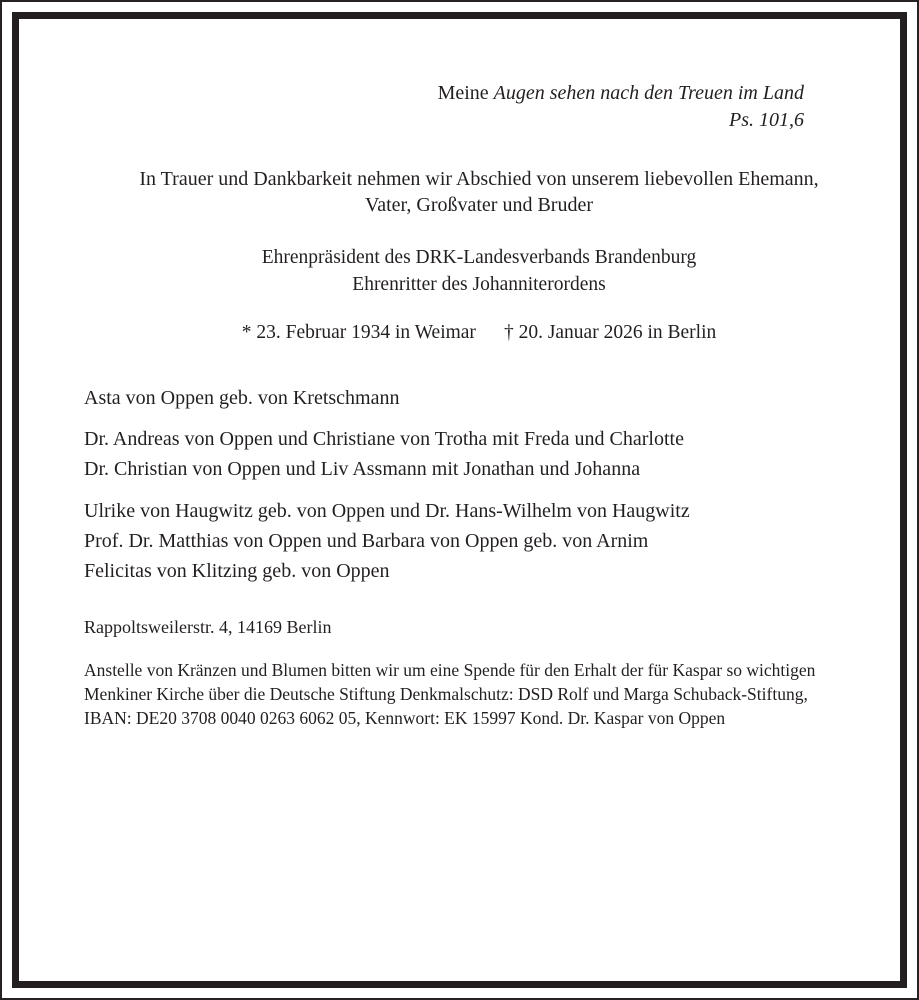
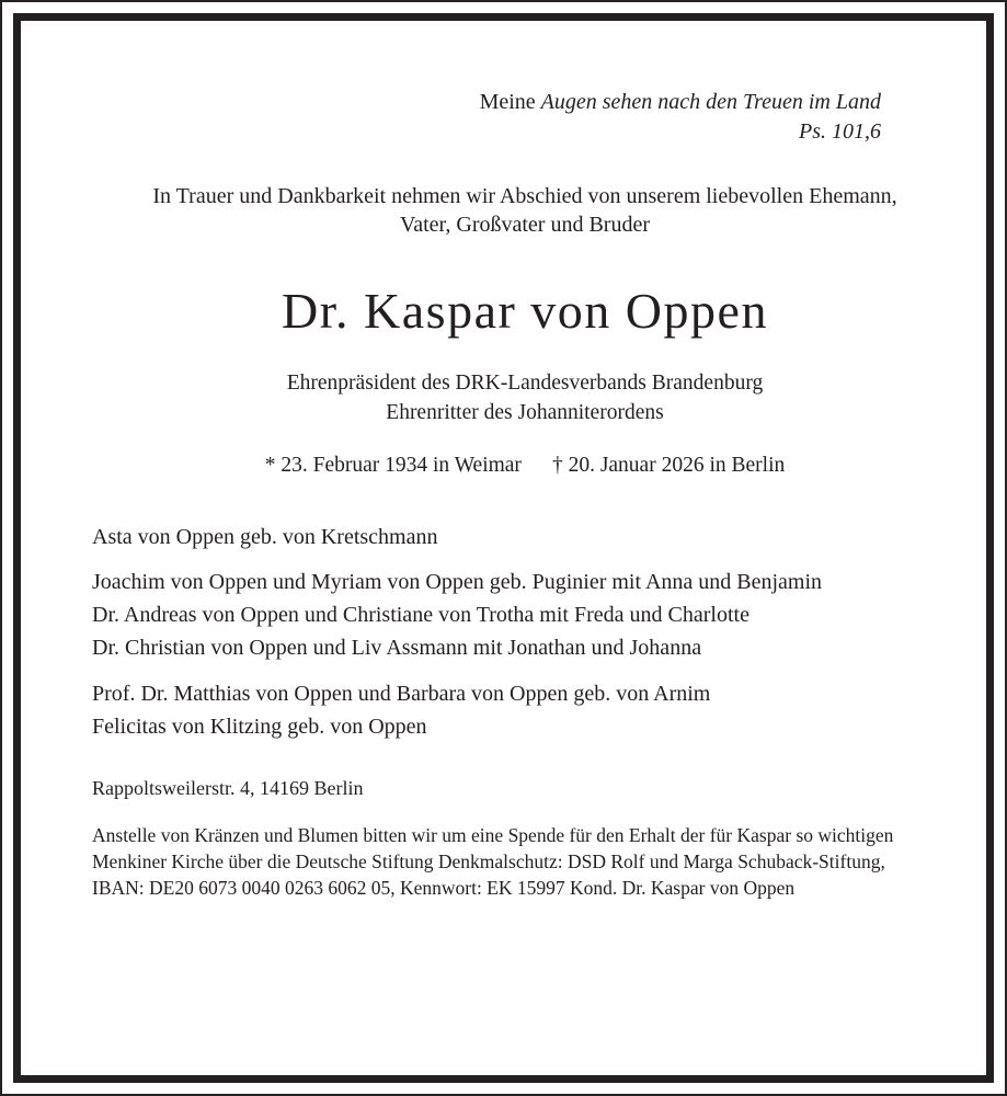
  Meine Augen sehen nach den Treuen im Land
  Ps. 101,6
  In Trauer und Dankbarkeit nehmen wir Abschied von unserem liebevollen Ehemann,
  Vater, Großvater und Bruder
+ Dr. Kaspar von Oppen
  Ehrenpräsident des DRK-Landesverbands Brandenburg
  Ehrenritter des Johanniterordens
  * 23. Februar 1934 in Weimar
  † 20. Januar 2026 in Berlin
  Asta von Oppen geb. von Kretschmann
+ Joachim von Oppen und Myriam von Oppen geb. Puginier mit Anna und Benjamin
  Dr. Andreas von Oppen und Christiane von Trotha mit Freda und Charlotte
  Dr. Christian von Oppen und Liv Assmann mit Jonathan und Johanna
- Ulrike von Haugwitz geb. von Oppen und Dr. Hans-Wilhelm von Haugwitz
  Prof. Dr. Matthias von Oppen und Barbara von Oppen geb. von Arnim
  Felicitas von Klitzing geb. von Oppen
  Rappoltsweilerstr. 4, 14169 Berlin
  Anstelle von Kränzen und Blumen bitten wir um eine Spende für den Erhalt der für Kaspar so wichtigen
  Menkiner Kirche über die Deutsche Stiftung Denkmalschutz: DSD Rolf und Marga Schuback-Stiftung,
- IBAN: DE20 3708 0040 0263 6062 05, Kennwort: EK 15997 Kond. Dr. Kaspar von Oppen
+ IBAN: DE20 6073 0040 0263 6062 05, Kennwort: EK 15997 Kond. Dr. Kaspar von Oppen
